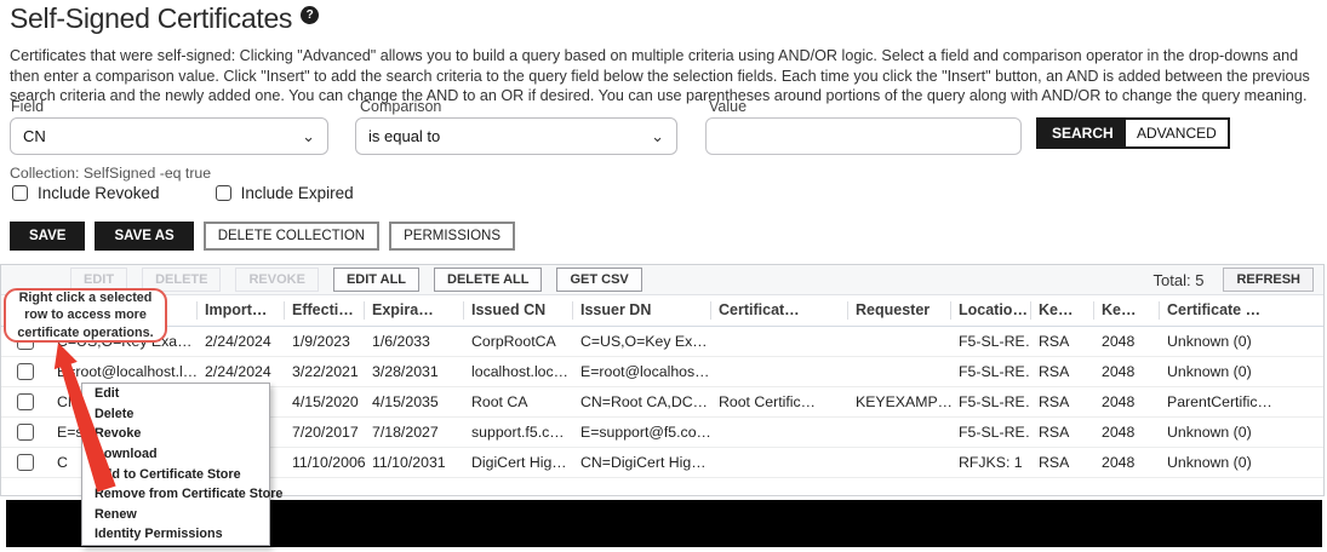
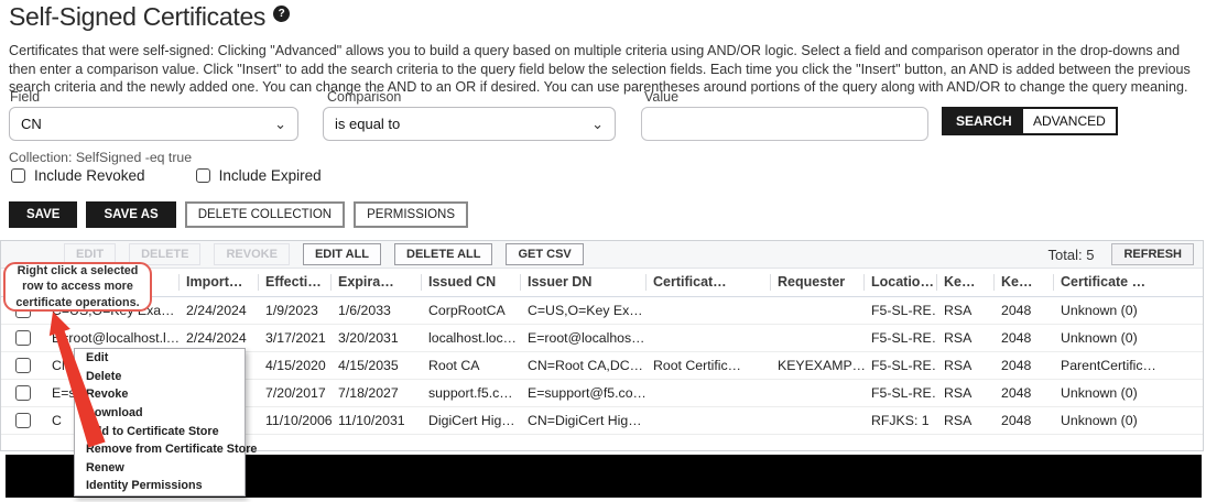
  Self-Signed Certificates
  Certificates that were self-signed: Clicking "Advanced" allows you to build a query based on multiple criteria using AND/OR logic. Select a field and comparison operator in the drop-downs and then enter a comparison value. Click "Insert" to add the search criteria to the query field below the selection fields. Each time you click the "Insert" button, an AND is added between the previous search criteria and the newly added one. You can change the AND to an OR if desired. You can use parentheses around portions of the query along with AND/OR to change the query meaning.
  Field
  Comparison
  Value
  CN
  is equal to
  SEARCH
  ADVANCED
  Collection: SelfSigned -eq true
  Include Revoked
  Include Expired
  SAVE
  SAVE AS
  DELETE COLLECTION
  PERMISSIONS
  EDIT
  DELETE
  REVOKE
  EDIT ALL
  DELETE ALL
  GET CSV
  Total: 5
  REFRESH
  Import…
  Effecti…
  Expira…
  Issued CN
  Issuer DN
  Certificat…
  Requester
  Locatio…
  Ke…
  Ke…
  Certificate …
  2/24/2024
  1/9/2023
  1/6/2033
  CorpRootCA
  C=US,O=Key Ex…
  F5-SL-RE
  RSA
  2048
  Unknown (0)
  root@localhost.l…
  2/24/2024
- 3/22/2021
+ 3/17/2021
- 3/28/2031
+ 3/20/2031
  localhost.loc…
  E=root@localhos…
  F5-SL-RE
  RSA
  2048
  Unknown (0)
  4/15/2020
  4/15/2035
  Root CA
  CN=Root CA,DC…
  Root Certific…
  KEYEXAMP…
  F5-SL-RE
  RSA
  2048
  ParentCertific…
  E=s
  7/20/2017
  7/18/2027
  support.f5.c…
  E=support@f5.co…
  F5-SL-RE
  RSA
  2048
  Unknown (0)
  C
  11/10/2006
  11/10/2031
  DigiCert Hig…
  CN=DigiCert Hig…
  RFJKS: 1
  RSA
  2048
  Unknown (0)
  Right click a selected row to access more certificate operations.
  Edit
  Delete
  Revoke
  ownload
  d to Certificate Store
  Remove from Certificate Sto
  Renew
  Identity Permissions
